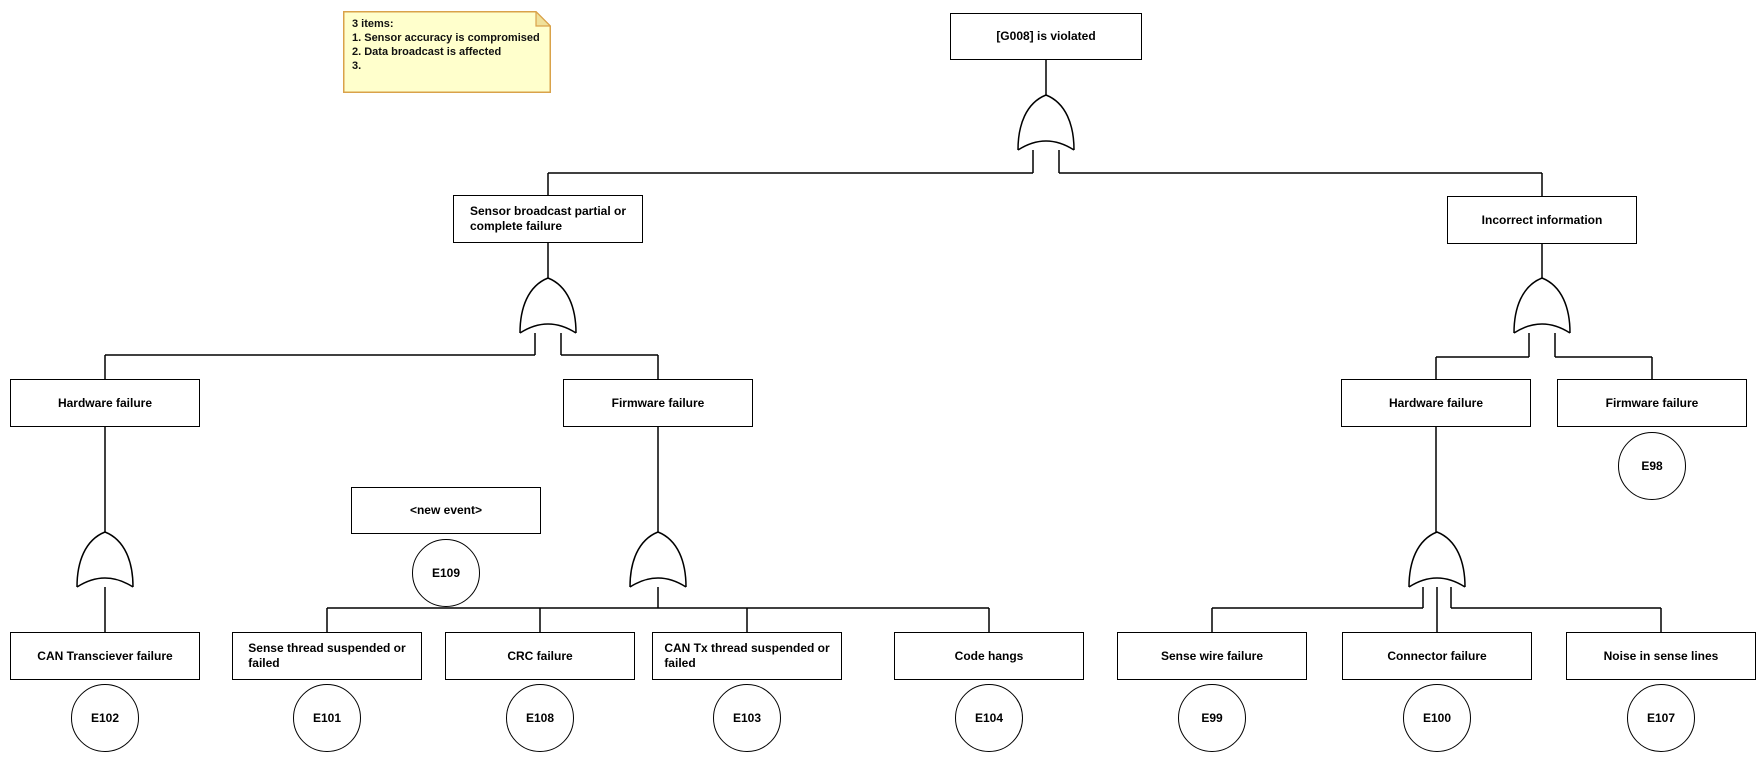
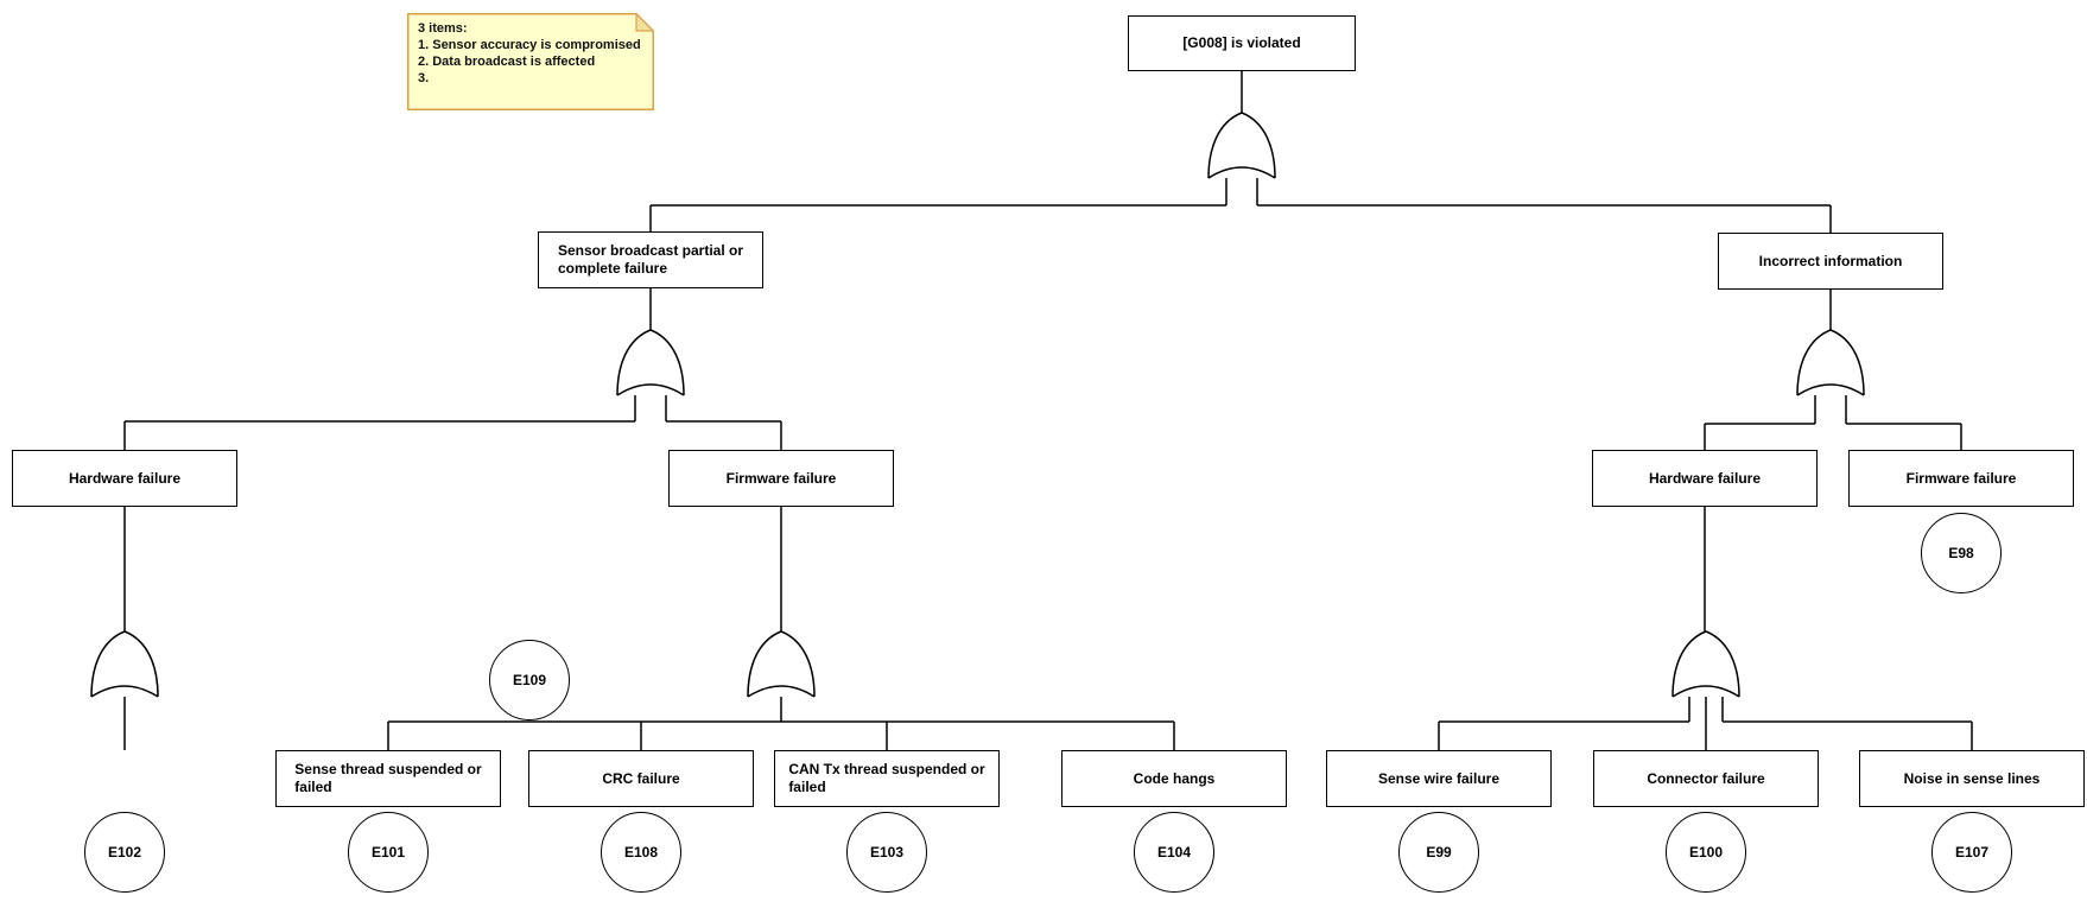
  3 items:
  1. Sensor accuracy is compromised
  2. Data broadcast is affected
  3.
  [G008] is violated
  Sensor broadcast partial or
  complete failure
  Incorrect information
  Hardware failure
  Firmware failure
  Hardware failure
  Firmware failure
- <new event>
- CAN Transciever failure
  Sense thread suspended or
  failed
  CRC failure
  CAN Tx thread suspended or
  failed
  Code hangs
  Sense wire failure
  Connector failure
  Noise in sense lines
  E98
  E109
  E102
  E101
  E108
  E103
  E104
  E99
  E100
  E107
